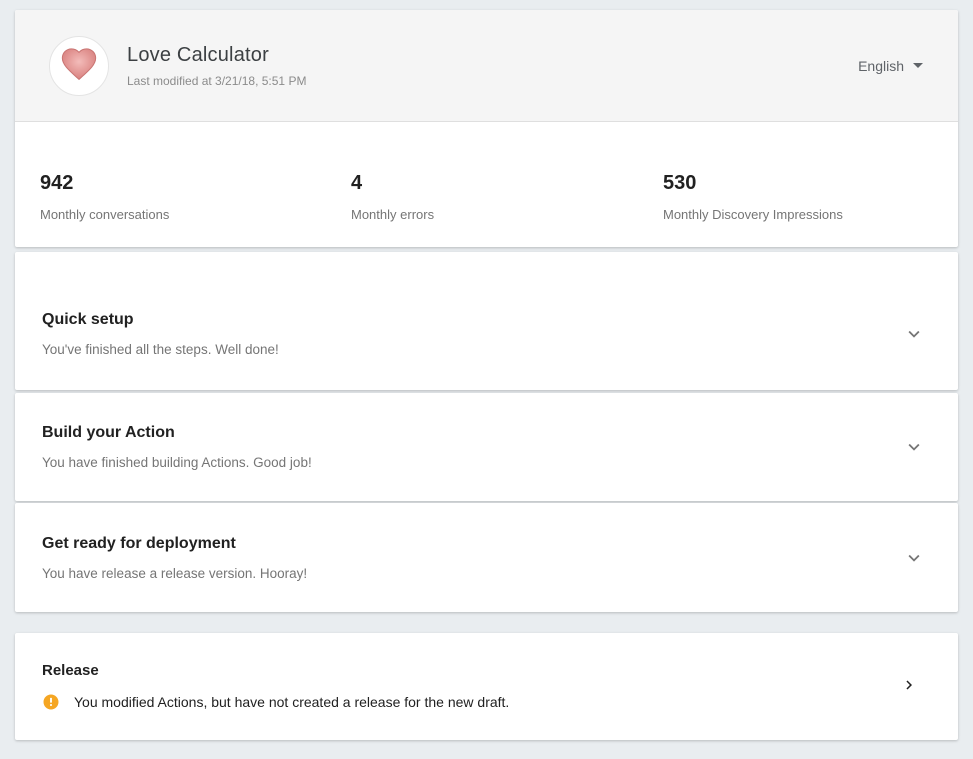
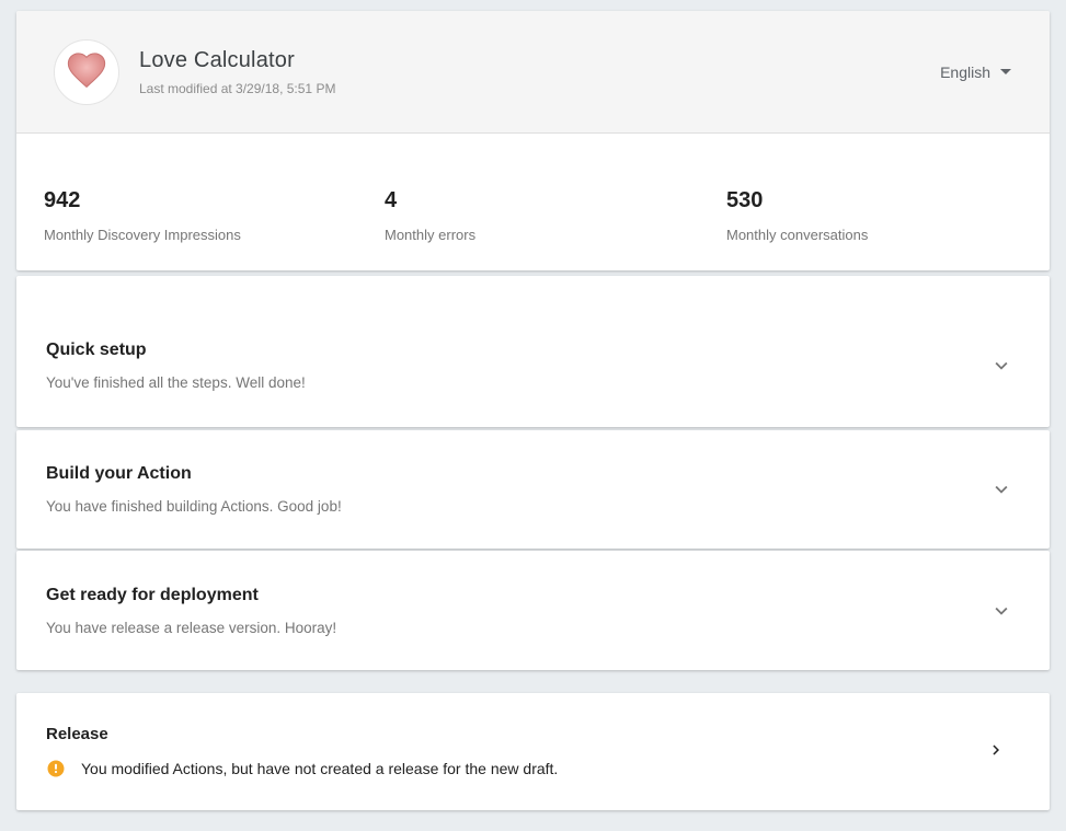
  Love Calculator
- Last modified at 3/21/18, 5:51 PM
+ Last modified at 3/29/18, 5:51 PM
  English
  942
- Monthly conversations
+ Monthly Discovery Impressions
  4
  Monthly errors
  530
- Monthly Discovery Impressions
+ Monthly conversations
  Quick setup
  You've finished all the steps. Well done!
  Build your Action
  You have finished building Actions. Good job!
  Get ready for deployment
  You have release a release version. Hooray!
  Release
  You modified Actions, but have not created a release for the new draft.
